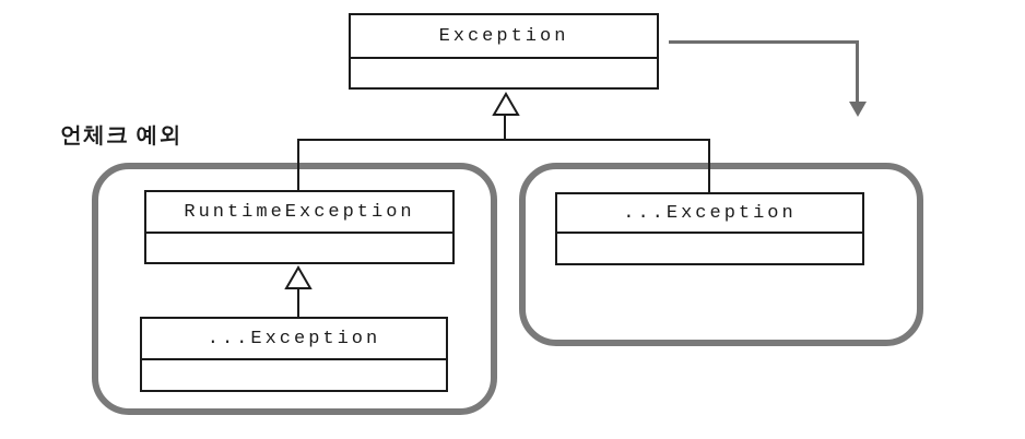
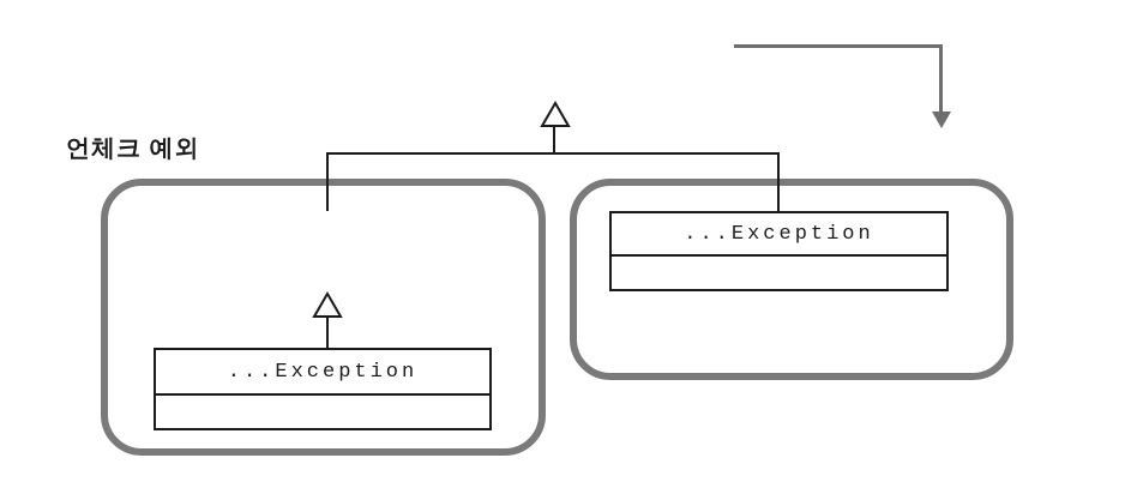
- Exception
- RuntimeException
  ...Exception
  ...Exception
  언체크 예외
